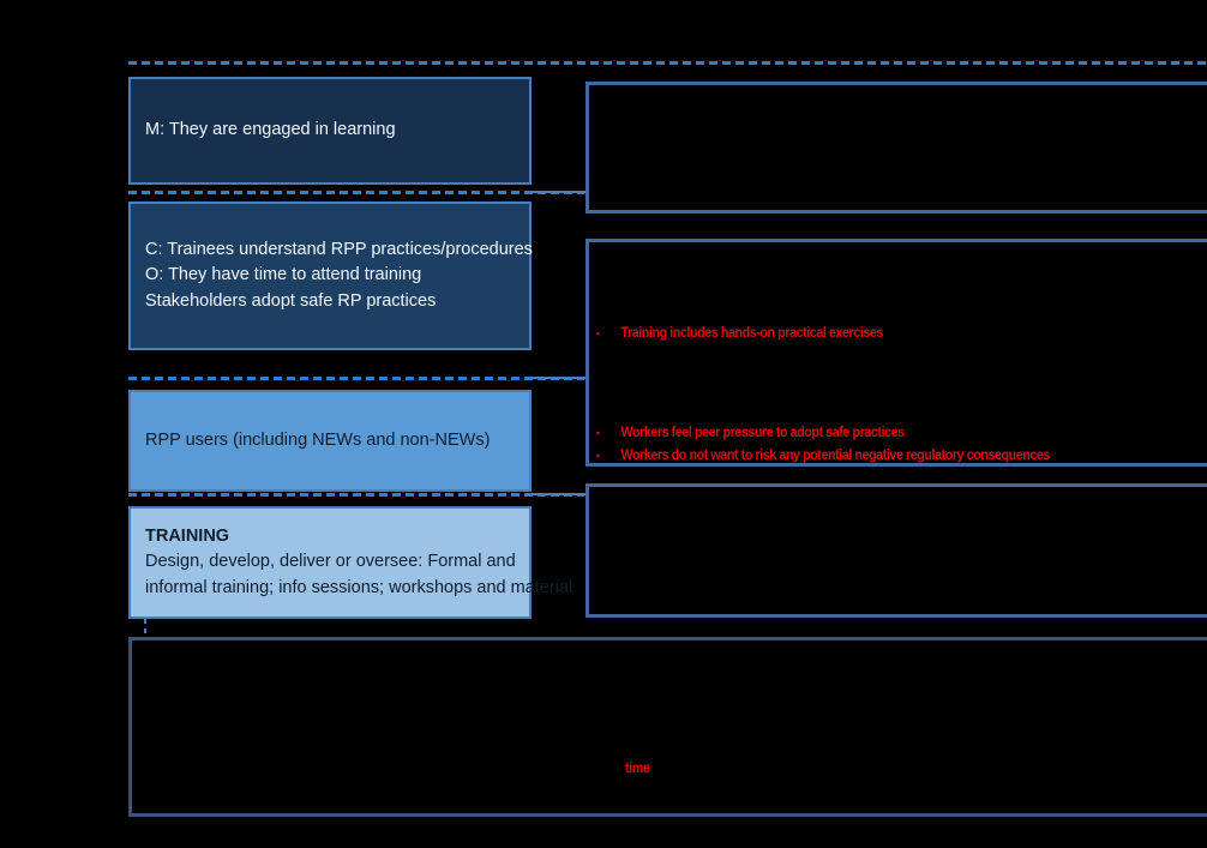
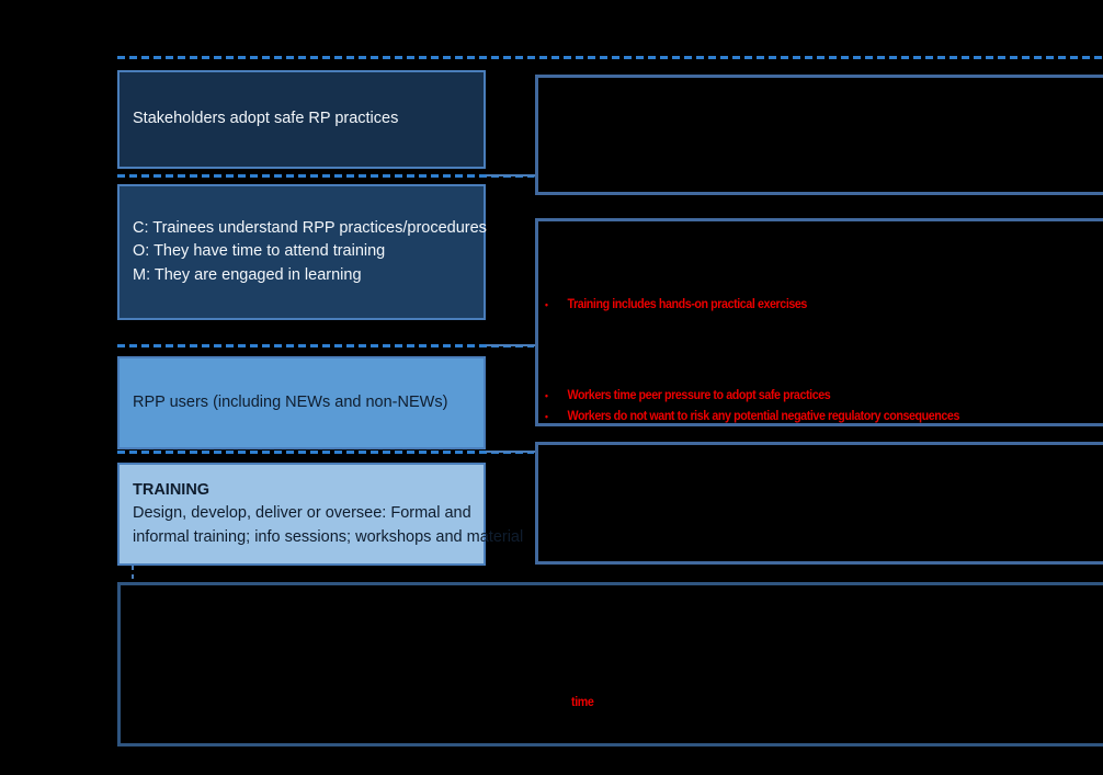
  •
  Training includes hands-on practical exercises
  •
- Workers feel peer pressure to adopt safe practices
+ Workers time peer pressure to adopt safe practices
  •
  Workers do not want to risk any potential negative regulatory consequences
  time
- M: They are engaged in learning
+ Stakeholders adopt safe RP practices
  C: Trainees understand RPP practices/procedures
  O: They have time to attend training
- Stakeholders adopt safe RP practices
+ M: They are engaged in learning
  RPP users (including NEWs and non-NEWs)
  TRAINING
  Design, develop, deliver or oversee: Formal and
  informal training; info sessions; workshops and material
